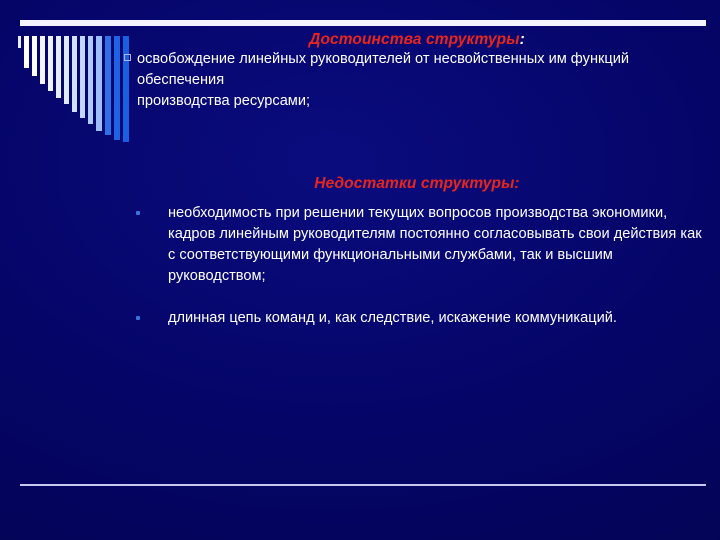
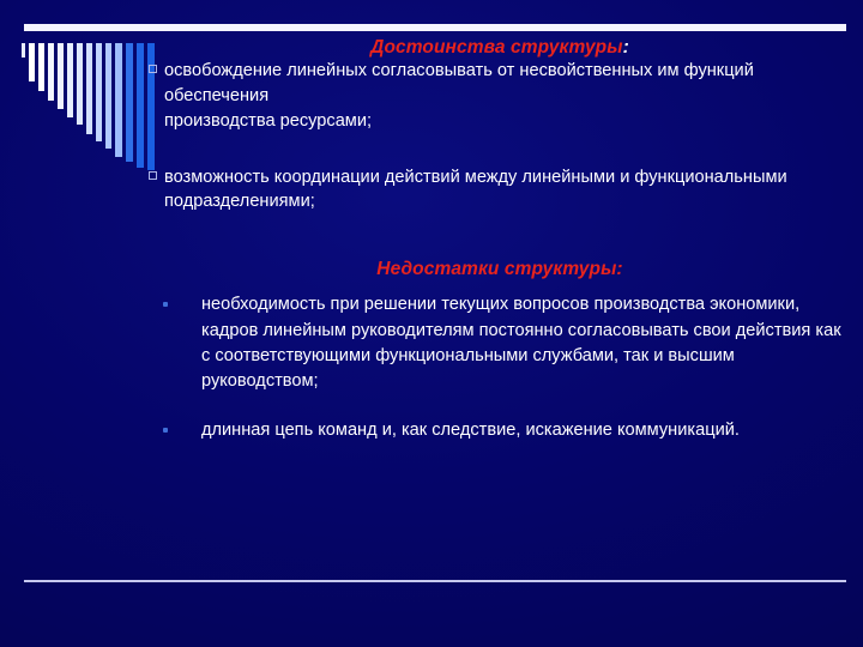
  Достоинства структуры:
- освобождение линейных руководителей от несвойственных им функций обеспечения
+ освобождение линейных согласовывать от несвойственных им функций обеспечения
  производства ресурсами;
+ возможность координации действий между линейными и функциональными подразделениями;
  Недостатки структуры:
  необходимость при решении текущих вопросов производства экономики, кадров линейным руководителям постоянно согласовывать свои действия как с соответствующими функциональными службами, так и высшим руководством;
  длинная цепь команд и, как следствие, искажение коммуникаций.
